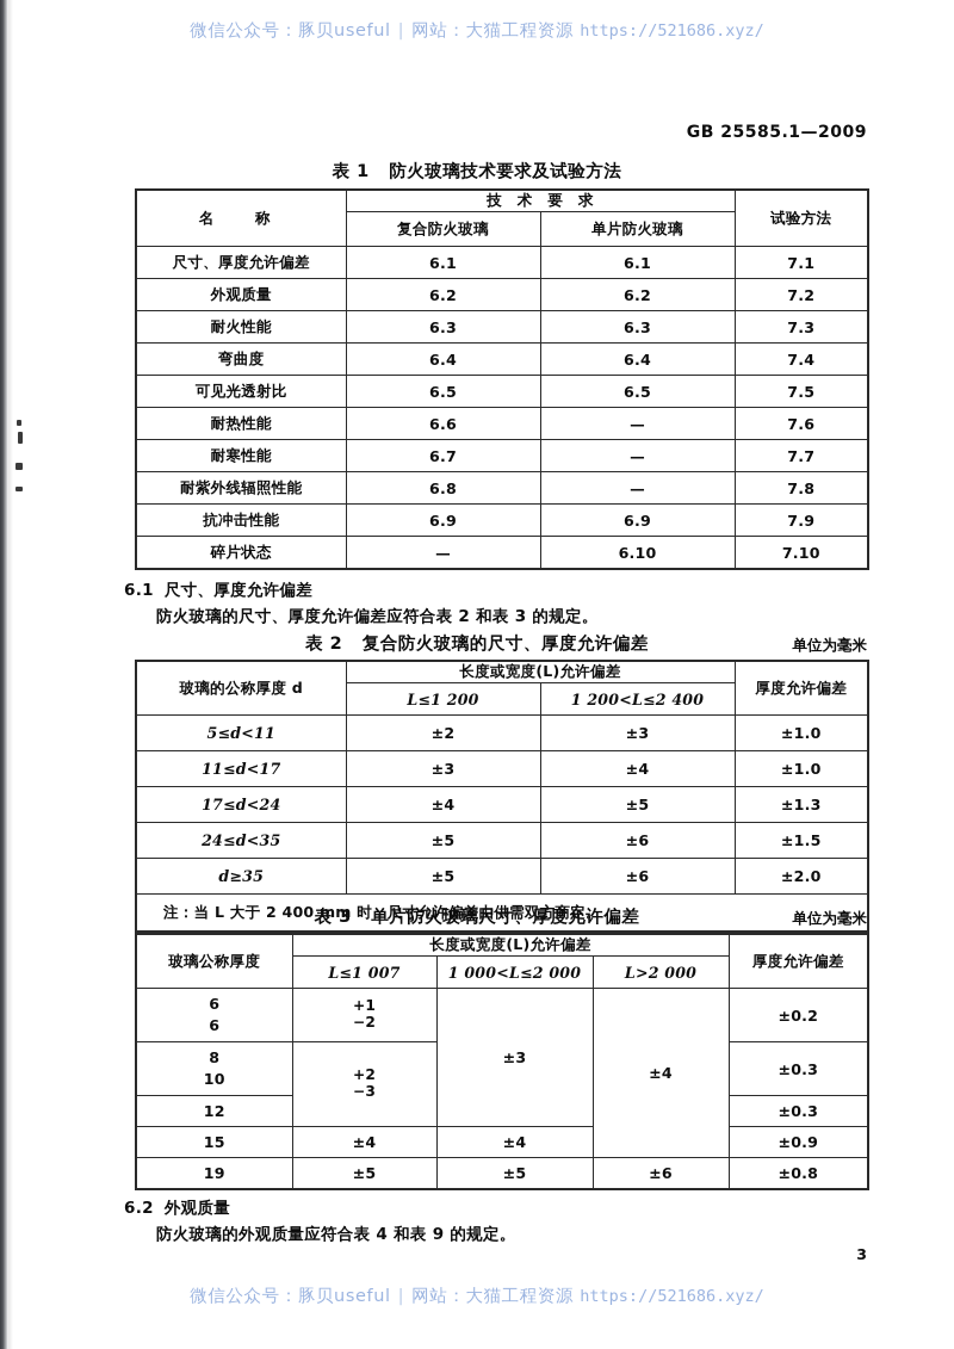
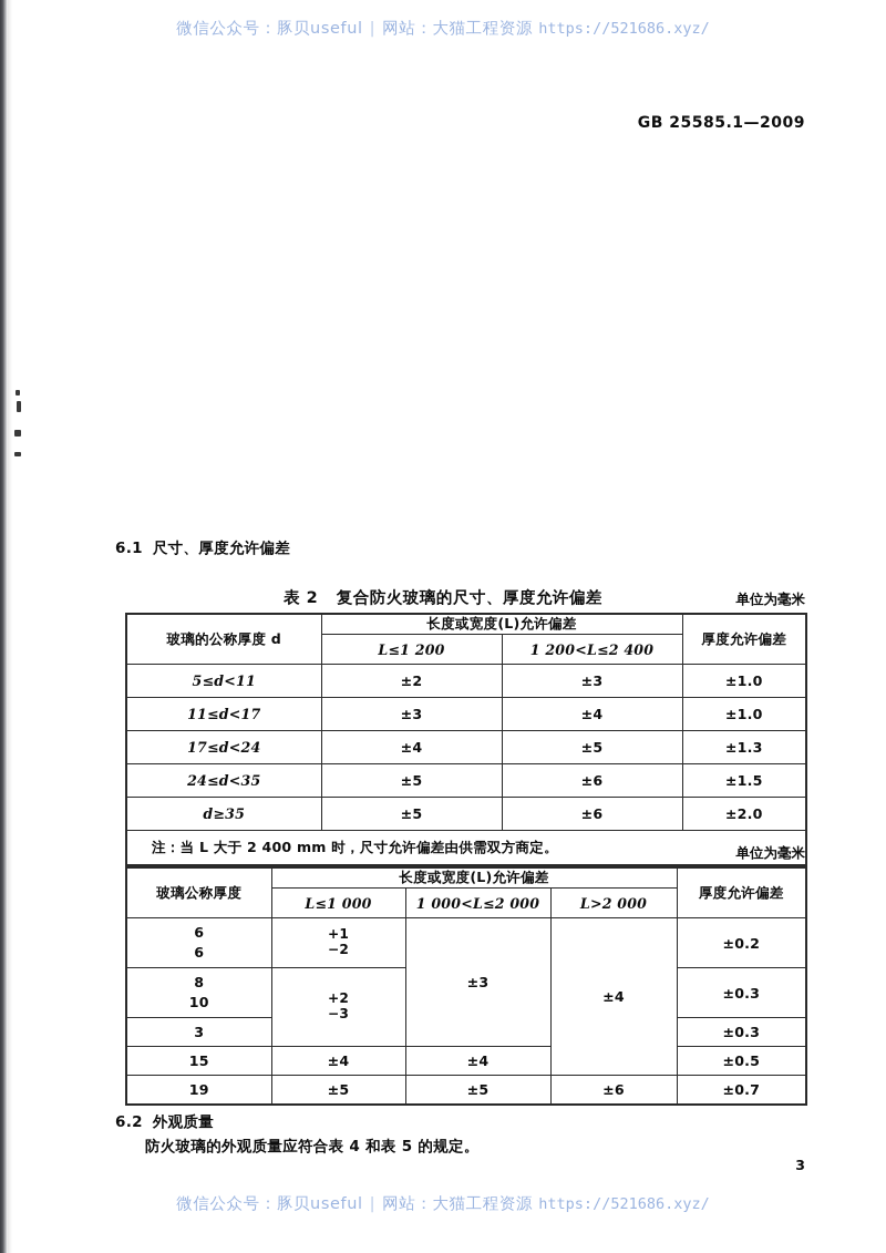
  微信公众号：豚贝useful | 网站：大猫工程资源 https://521686.xyz/
  GB 25585.1—2009
- 表 1 防火玻璃技术要求及试验方法
- 名 称	技 术 要 求	试验方法
- 复合防火玻璃	单片防火玻璃
- 尺寸、厚度允许偏差	6.1	6.1	7.1
- 外观质量	6.2	6.2	7.2
- 耐火性能	6.3	6.3	7.3
- 弯曲度	6.4	6.4	7.4
- 可见光透射比	6.5	6.5	7.5
- 耐热性能	6.6	—	7.6
- 耐寒性能	6.7	—	7.7
- 耐紫外线辐照性能	6.8	—	7.8
- 抗冲击性能	6.9	6.9	7.9
- 碎片状态	—	6.10	7.10
  6.1 尺寸、厚度允许偏差
- 防火玻璃的尺寸、厚度允许偏差应符合表 2 和表 3 的规定。
  表 2 复合防火玻璃的尺寸、厚度允许偏差
  单位为毫米
  玻璃的公称厚度 d	长度或宽度(L)允许偏差	厚度允许偏差
  L≤1 200	1 200<L≤2 400
  5≤d<11	±2	±3	±1.0
  11≤d<17	±3	±4	±1.0
  17≤d<24	±4	±5	±1.3
  24≤d<35	±5	±6	±1.5
  d≥35	±5	±6	±2.0
  注：当 L 大于 2 400 mm 时，尺寸允许偏差由供需双方商定。
- 表 3 单片防火玻璃尺寸、厚度允许偏差
  单位为毫米
  玻璃公称厚度	长度或宽度(L)允许偏差	厚度允许偏差
- L≤1 007	1 000<L≤2 000	L>2 000
+ L≤1 000	1 000<L≤2 000	L>2 000
  6 6	+1 −2	±3	±4	±0.2
  8 10	+2 −3	±0.3
- 12	±0.3
+ 3	±0.3
- 15	±4	±4	±0.9
+ 15	±4	±4	±0.5
- 19	±5	±5	±6	±0.8
+ 19	±5	±5	±6	±0.7
  6.2 外观质量
- 防火玻璃的外观质量应符合表 4 和表 9 的规定。
+ 防火玻璃的外观质量应符合表 4 和表 5 的规定。
  3
  微信公众号：豚贝useful | 网站：大猫工程资源 https://521686.xyz/
